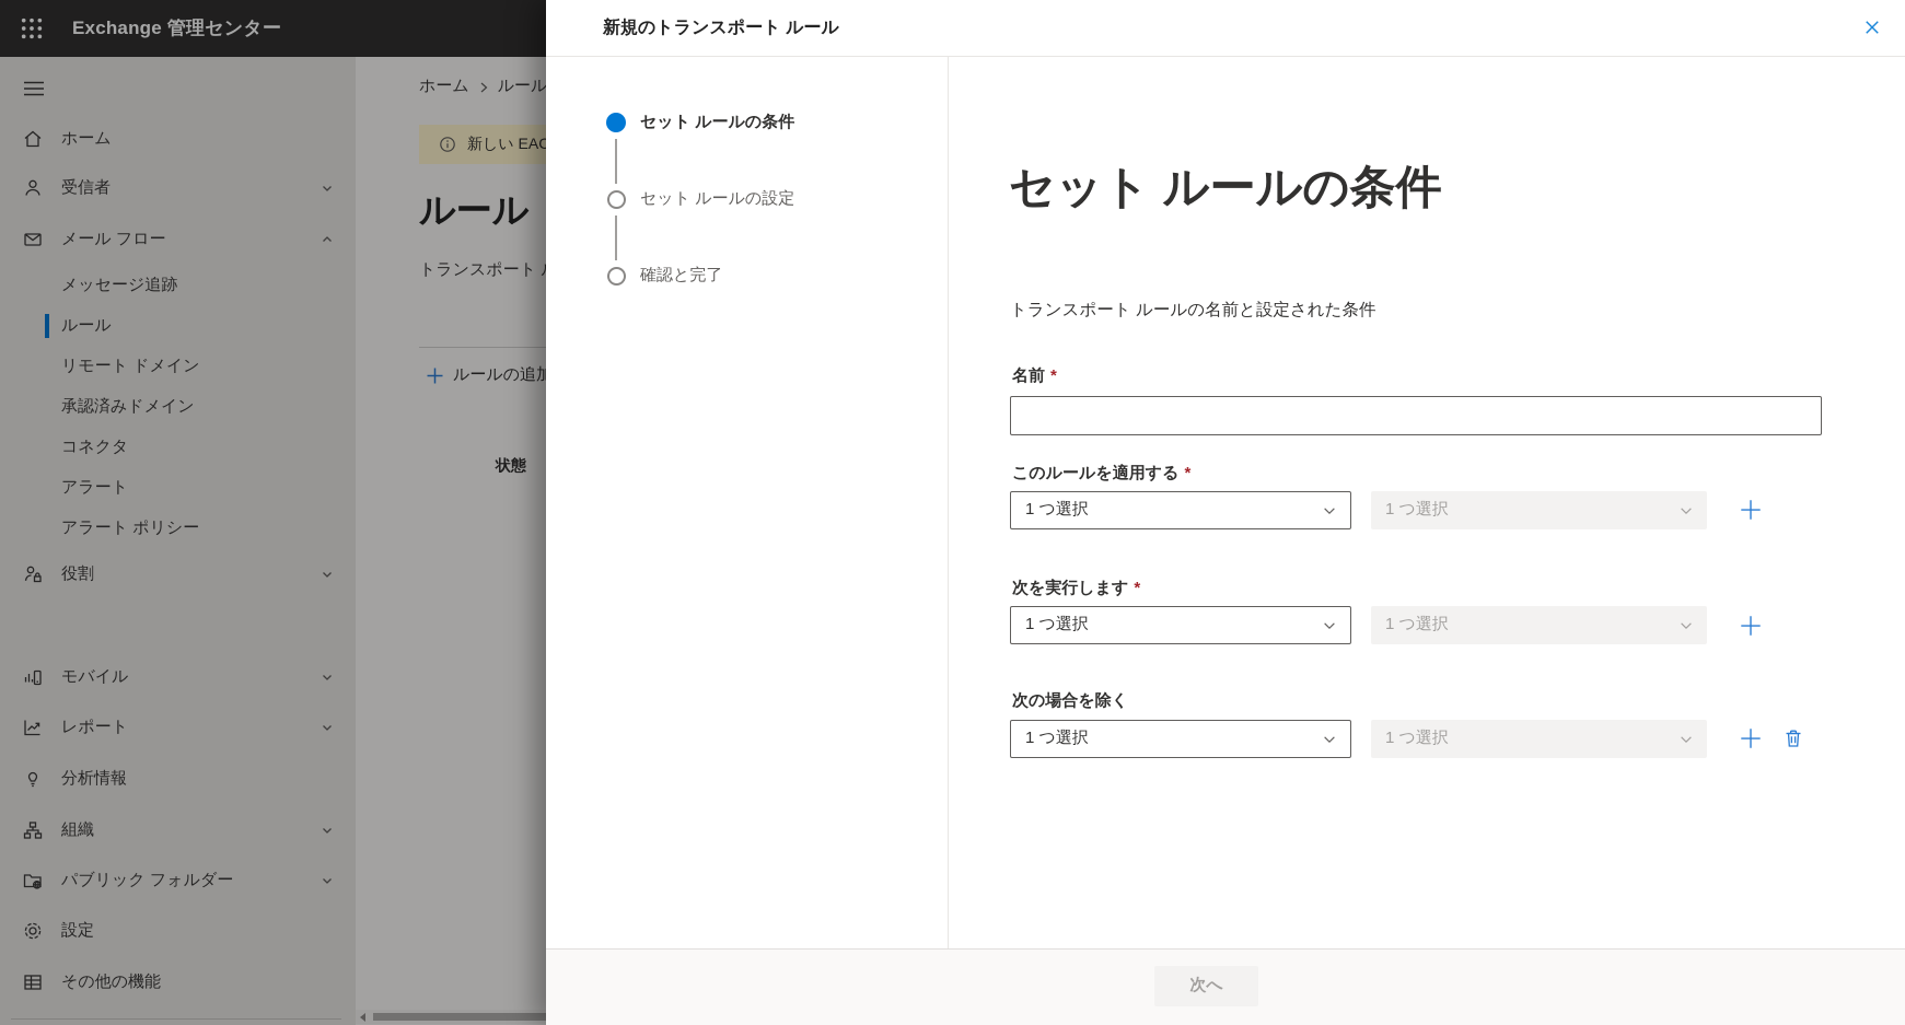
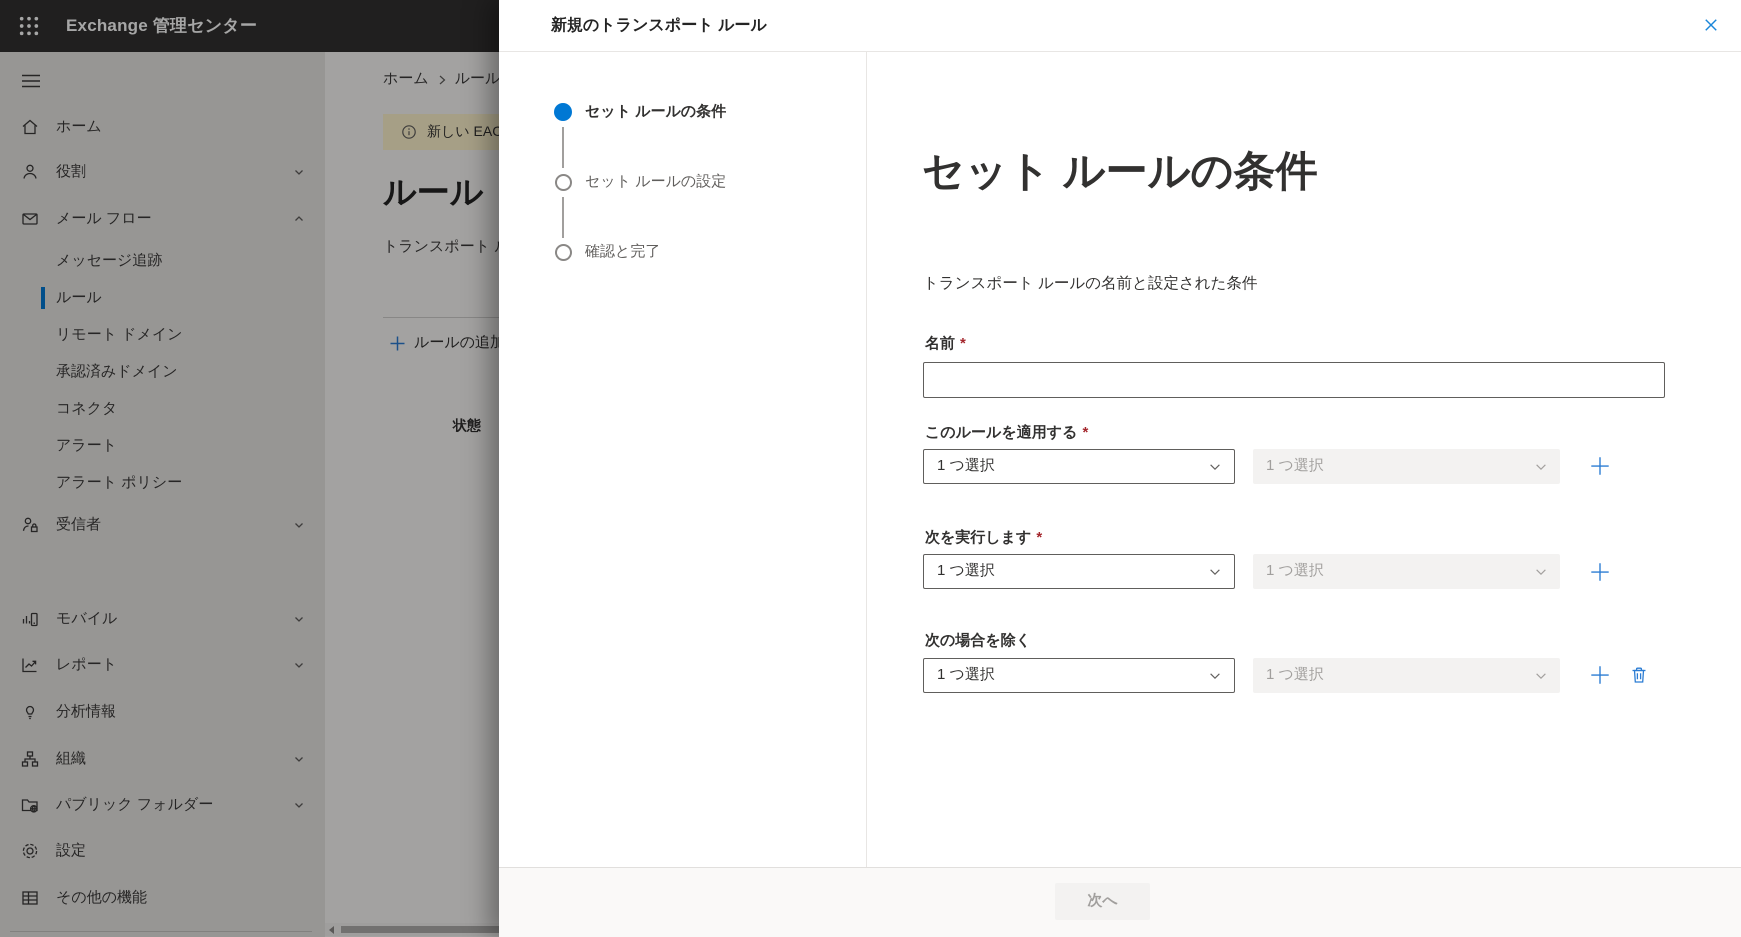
  Exchange 管理センター
  ホーム
- 受信者
+ 役割
  メール フロー
  メッセージ追跡
  ルール
  リモート ドメイン
  承認済みドメイン
  コネクタ
  アラート
  アラート ポリシー
- 役割
+ 受信者
  モバイル
  レポート
  分析情報
  組織
  パブリック フォルダー
  設定
  その他の機能
  ホーム
  ルール
  新しい EAC
  ルール
  トランスポート
  ルールの追加
  状態
  新規のトランスポート ルール
  セット ルールの条件
  セット ルールの設定
  確認と完了
  セット ルールの条件
  トランスポート ルールの名前と設定された条件
  名前 *
  このルールを適用する *
  1 つ選択
  1 つ選択
  次を実行します *
  1 つ選択
  1 つ選択
  次の場合を除く
  1 つ選択
  1 つ選択
  次へ
